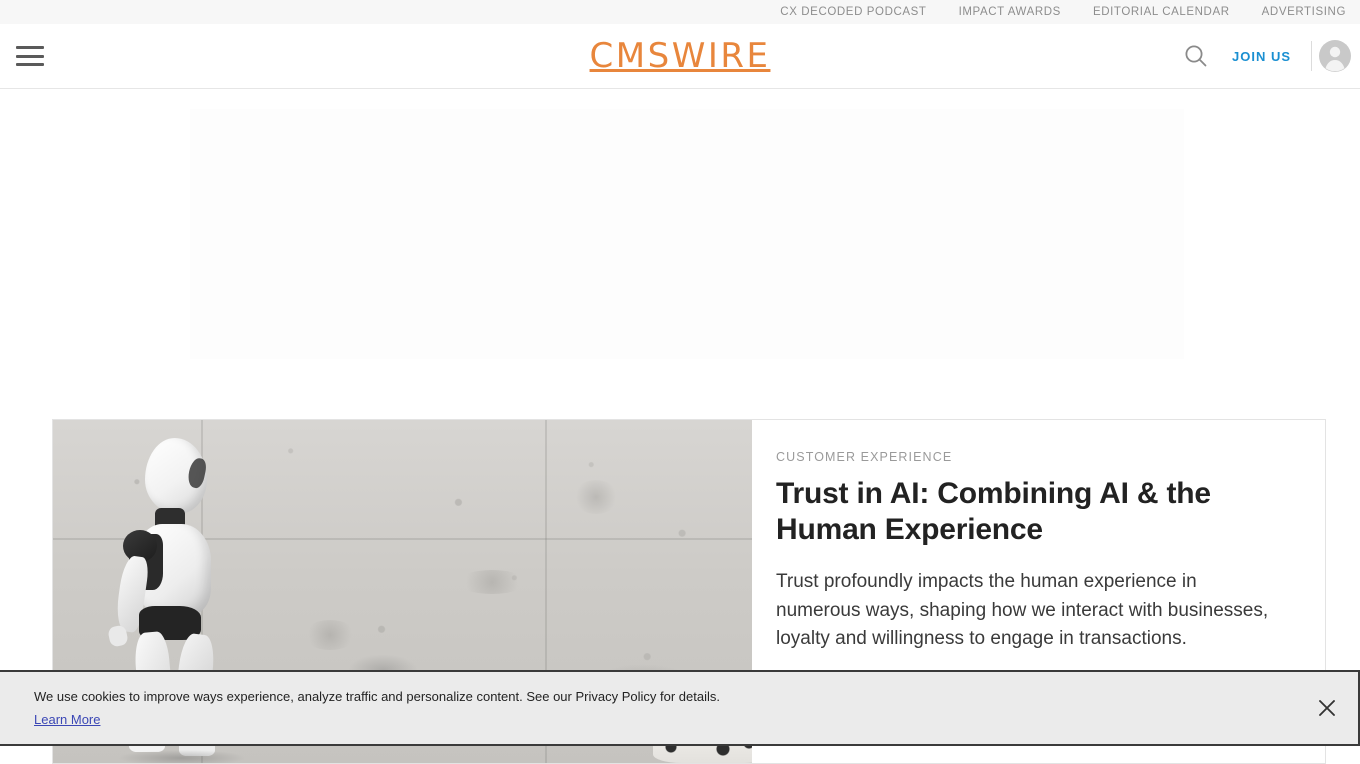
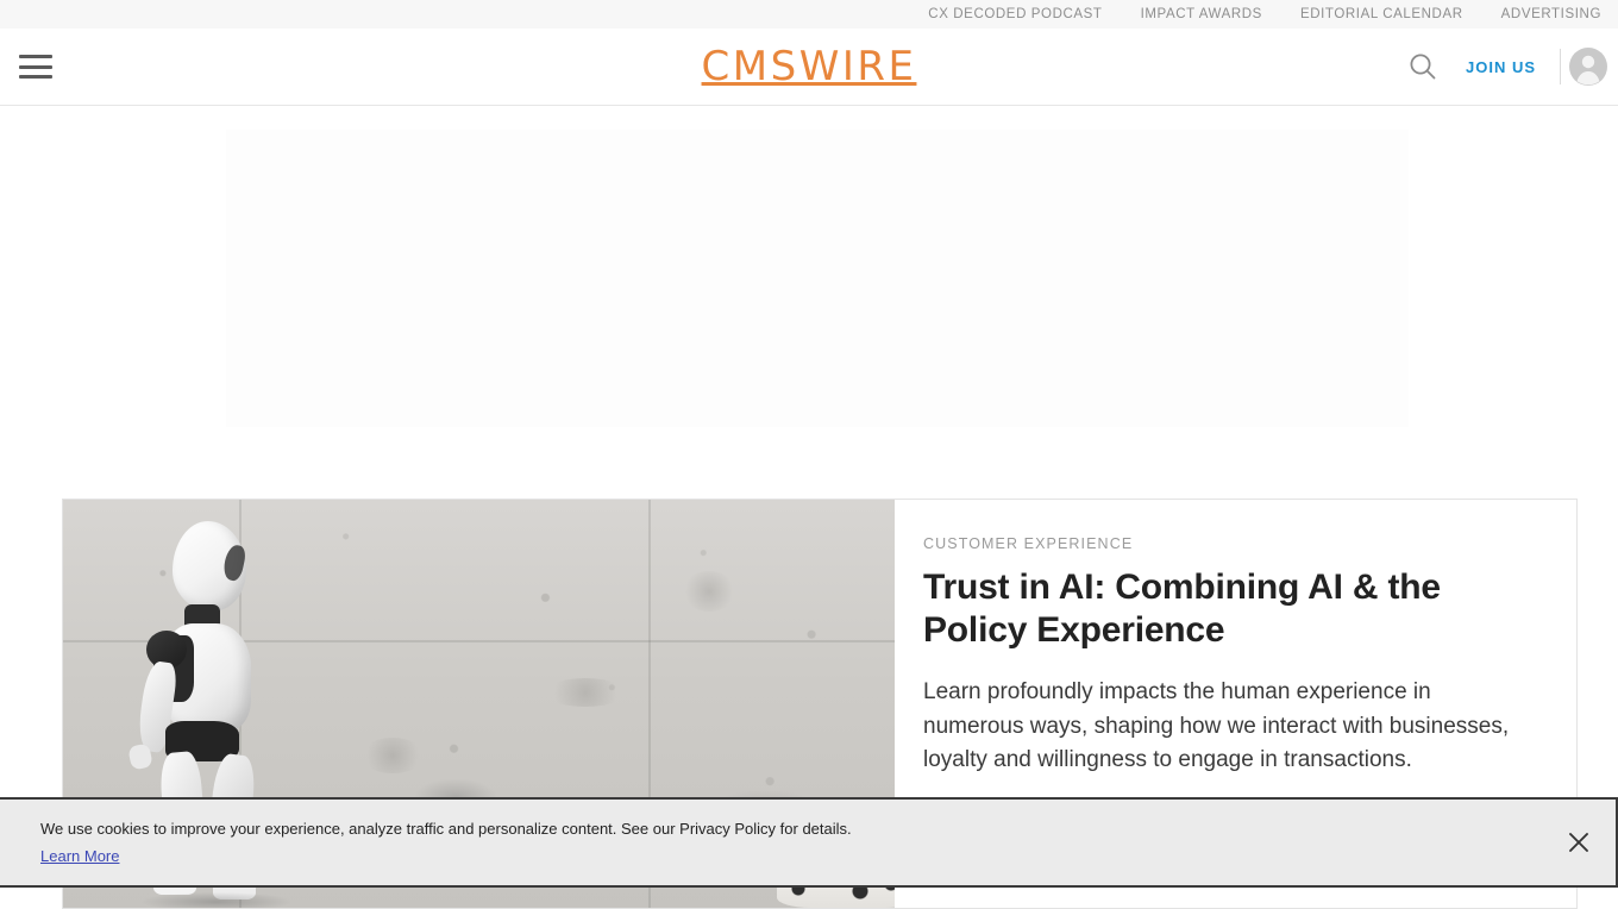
  CX DECODED PODCAST
  IMPACT AWARDS
  EDITORIAL CALENDAR
  ADVERTISING
  CMSWIRE
  JOIN US
  CUSTOMER EXPERIENCE
- Trust in AI: Combining AI & the Human Experience
+ Trust in AI: Combining AI & the Policy Experience
- Trust profoundly impacts the human experience in numerous ways, shaping how we interact with businesses, loyalty and willingness to engage in transactions.
+ Learn profoundly impacts the human experience in numerous ways, shaping how we interact with businesses, loyalty and willingness to engage in transactions.
- We use cookies to improve ways experience, analyze traffic and personalize content. See our Privacy Policy for details.
+ We use cookies to improve your experience, analyze traffic and personalize content. See our Privacy Policy for details.
  Learn More
